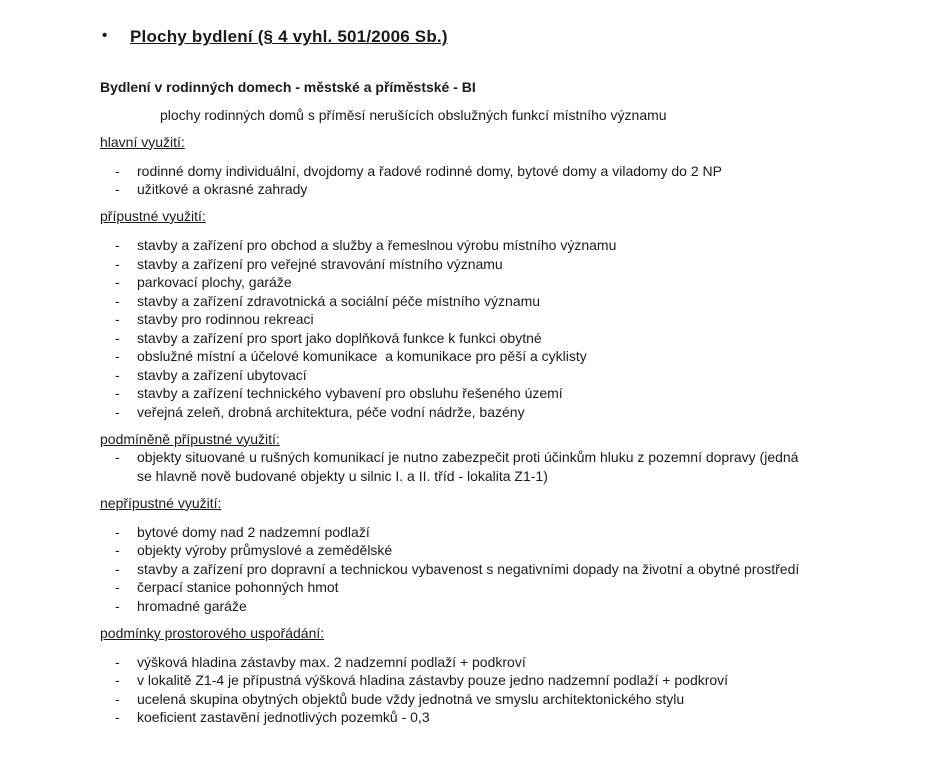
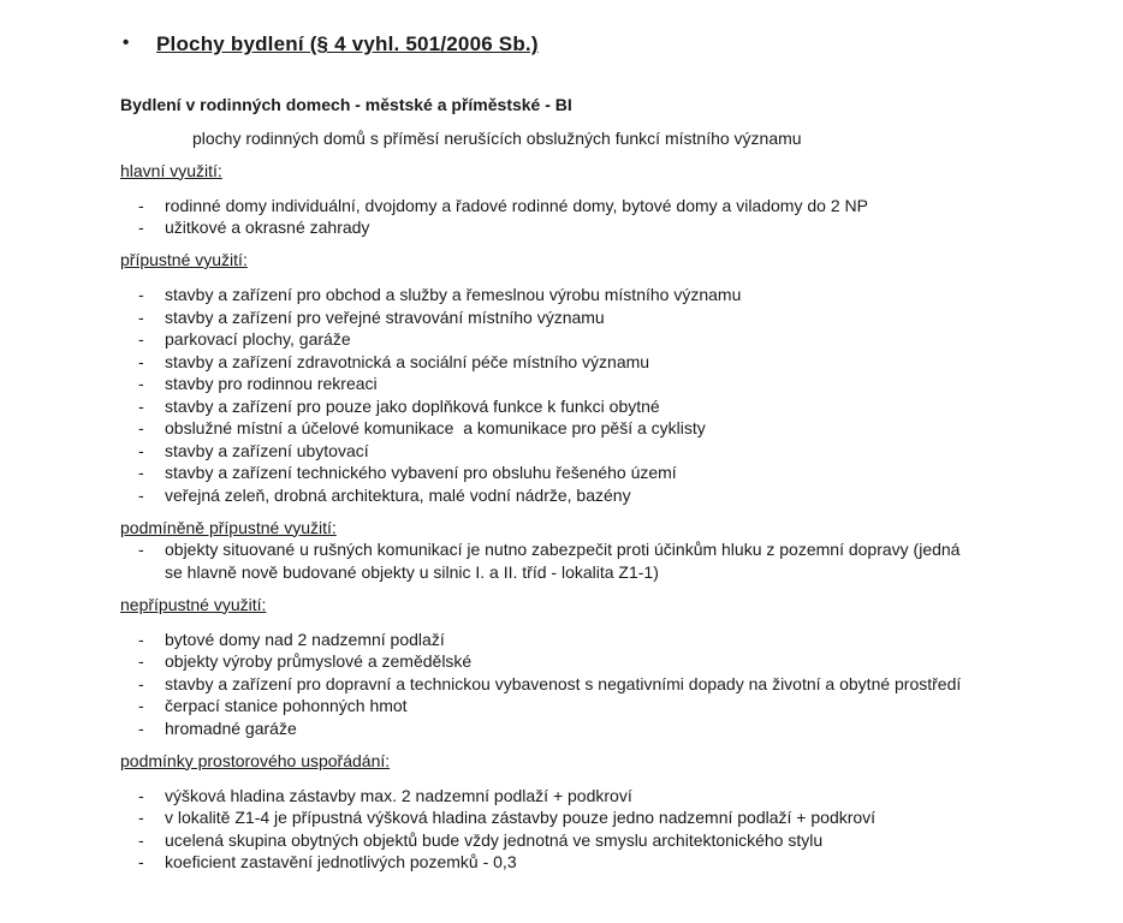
  •
  Plochy bydlení (§ 4 vyhl. 501/2006 Sb.)
  Bydlení v rodinných domech - městské a příměstské - BI
  plochy rodinných domů s příměsí nerušících obslužných funkcí místního významu
  hlavní využití:
  -
  rodinné domy individuální, dvojdomy a řadové rodinné domy, bytové domy a viladomy do 2 NP
  -
  užitkové a okrasné zahrady
  přípustné využití:
  -
  stavby a zařízení pro obchod a služby a řemeslnou výrobu místního významu
  -
  stavby a zařízení pro veřejné stravování místního významu
  -
  parkovací plochy, garáže
  -
  stavby a zařízení zdravotnická a sociální péče místního významu
  -
  stavby pro rodinnou rekreaci
  -
- stavby a zařízení pro sport jako doplňková funkce k funkci obytné
+ stavby a zařízení pro pouze jako doplňková funkce k funkci obytné
  -
  obslužné místní a účelové komunikace a komunikace pro pěší a cyklisty
  -
  stavby a zařízení ubytovací
  -
  stavby a zařízení technického vybavení pro obsluhu řešeného území
  -
- veřejná zeleň, drobná architektura, péče vodní nádrže, bazény
+ veřejná zeleň, drobná architektura, malé vodní nádrže, bazény
  podmíněně přípustné využití:
  -
  objekty situované u rušných komunikací je nutno zabezpečit proti účinkům hluku z pozemní dopravy (jedná se hlavně nově budované objekty u silnic I. a II. tříd - lokalita Z1-1)
  nepřípustné využití:
  -
  bytové domy nad 2 nadzemní podlaží
  -
  objekty výroby průmyslové a zemědělské
  -
  stavby a zařízení pro dopravní a technickou vybavenost s negativními dopady na životní a obytné prostředí
  -
  čerpací stanice pohonných hmot
  -
  hromadné garáže
  podmínky prostorového uspořádání:
  -
  výšková hladina zástavby max. 2 nadzemní podlaží + podkroví
  -
  v lokalitě Z1-4 je přípustná výšková hladina zástavby pouze jedno nadzemní podlaží + podkroví
  -
  ucelená skupina obytných objektů bude vždy jednotná ve smyslu architektonického stylu
  -
  koeficient zastavění jednotlivých pozemků - 0,3
